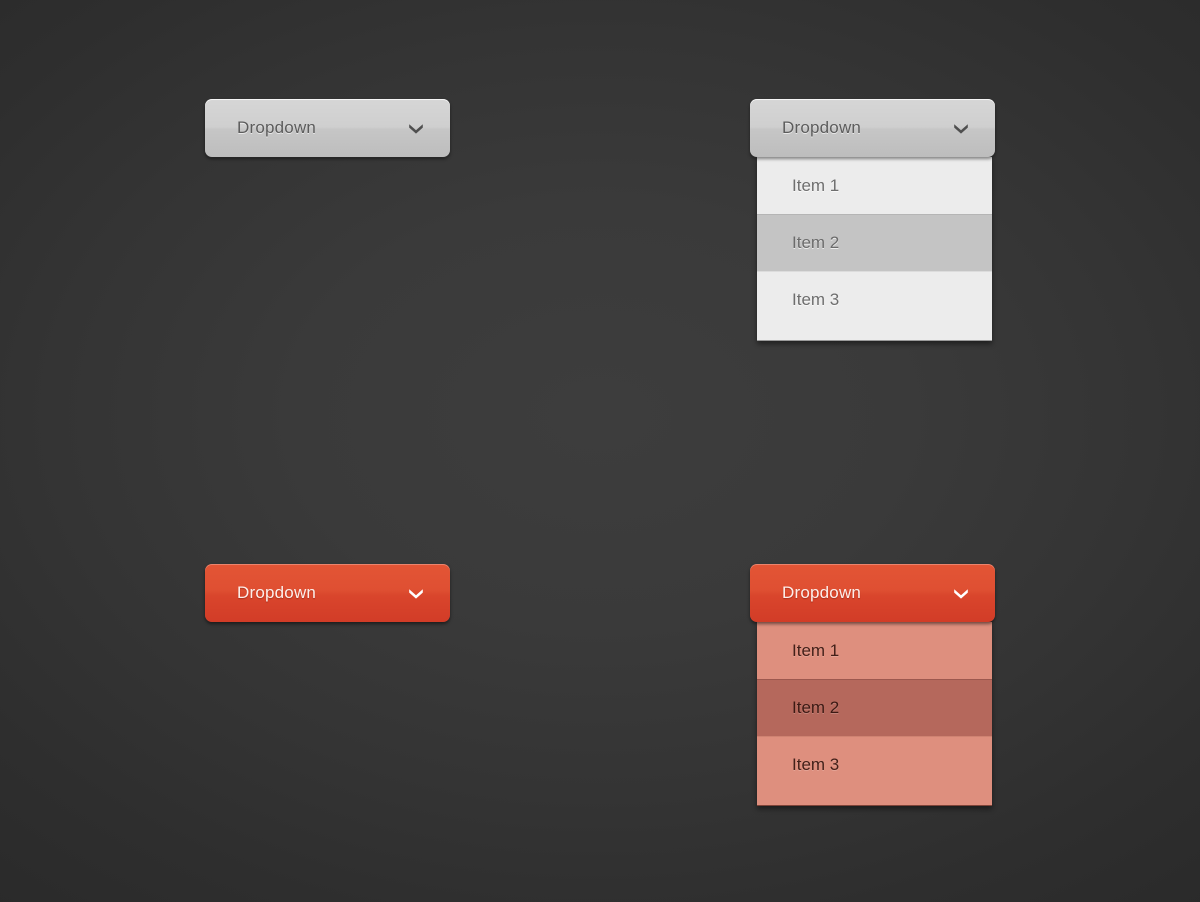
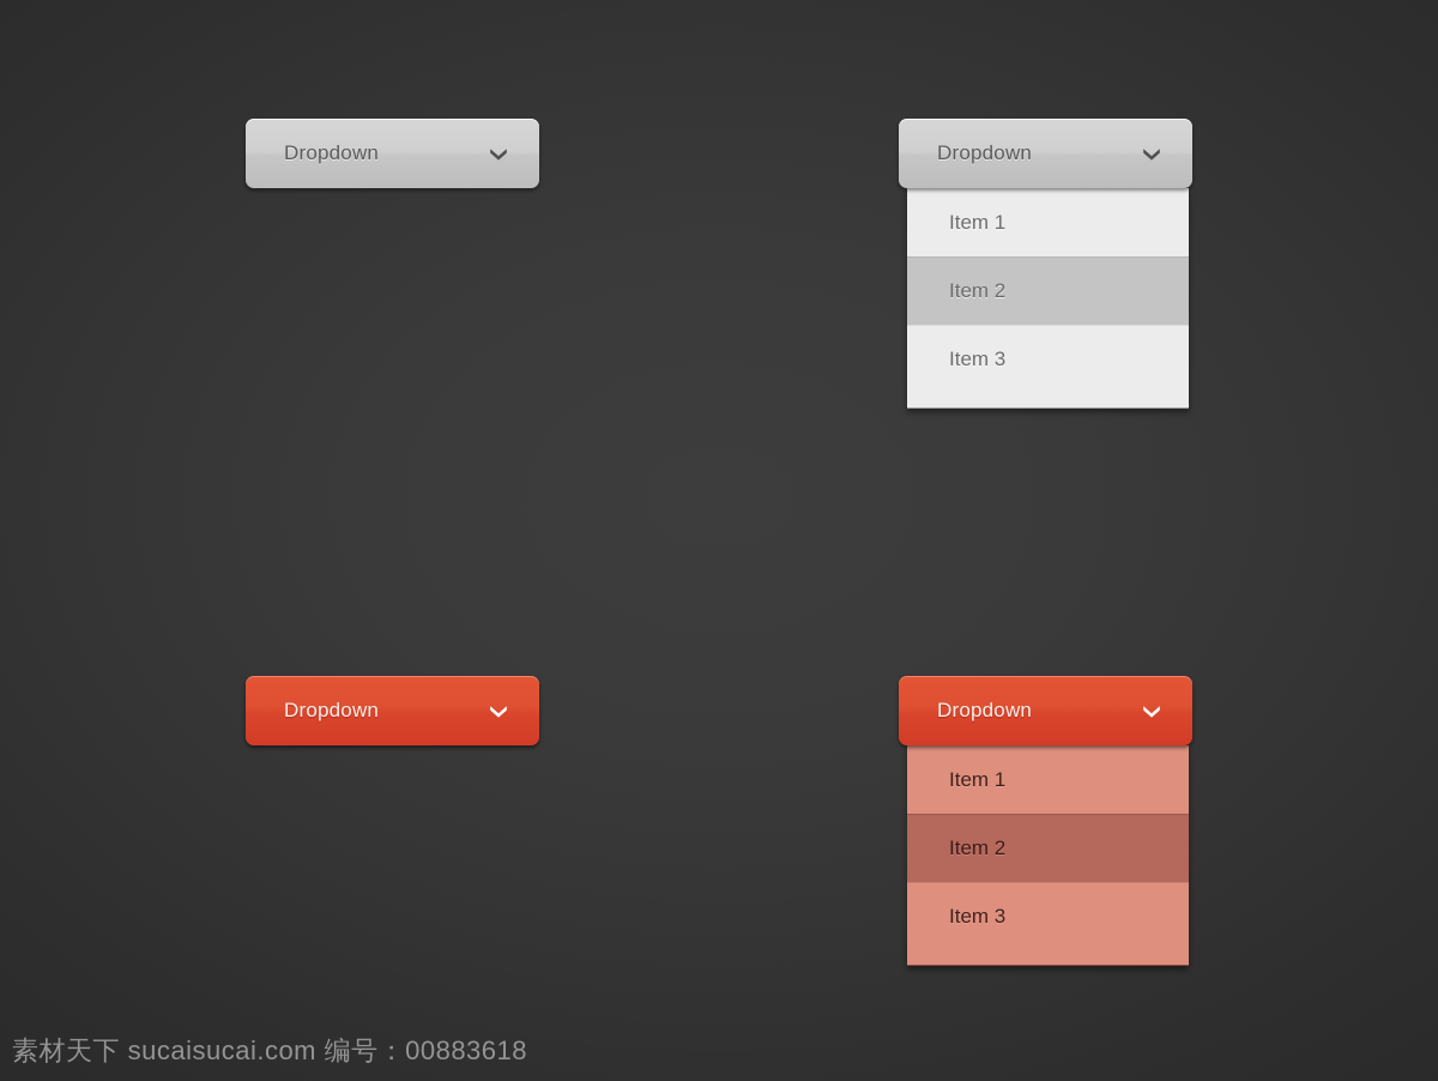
  Dropdown
  Dropdown
  Item 1
  Item 2
  Item 3
  Dropdown
  Dropdown
  Item 1
  Item 2
  Item 3
+ 素材天下 sucaisucai.com 编号：00883618
